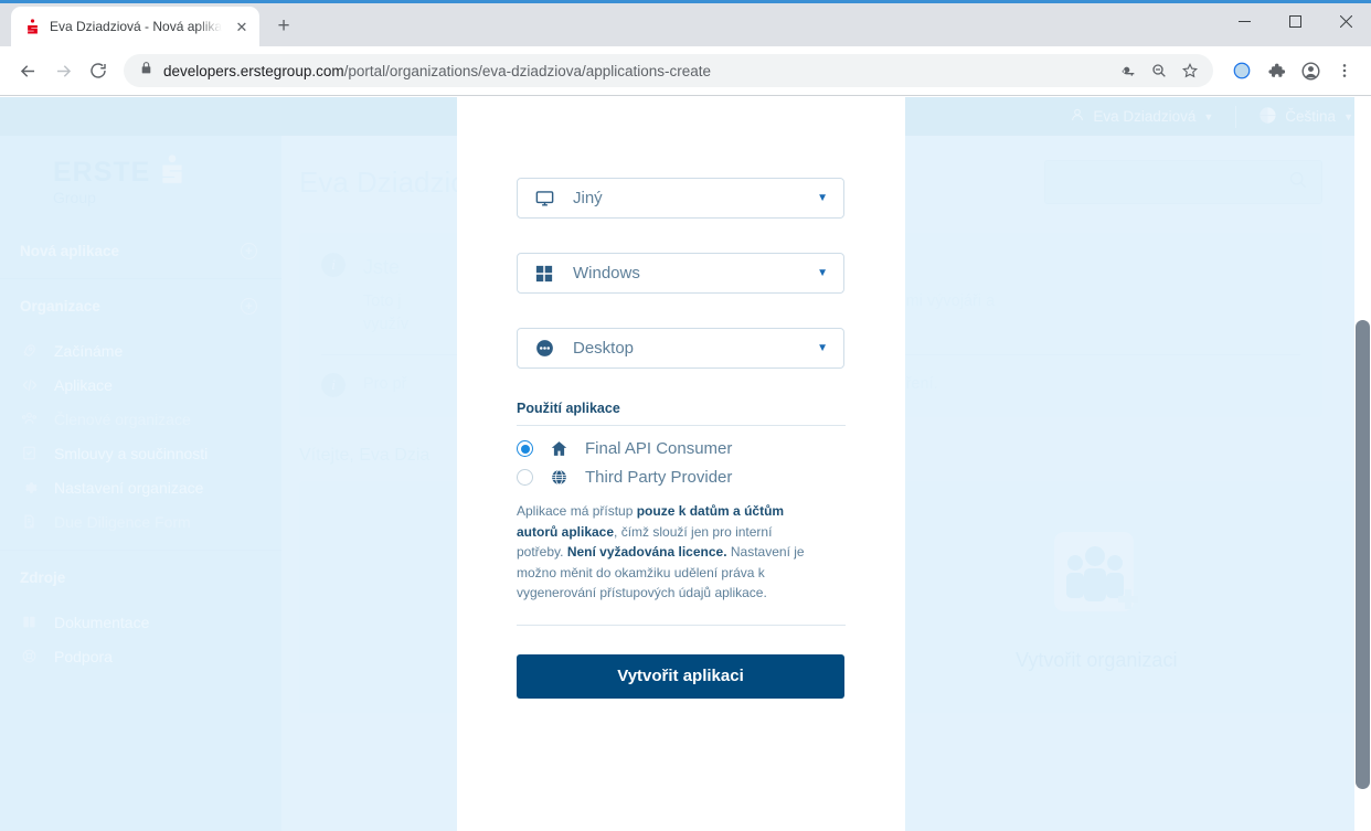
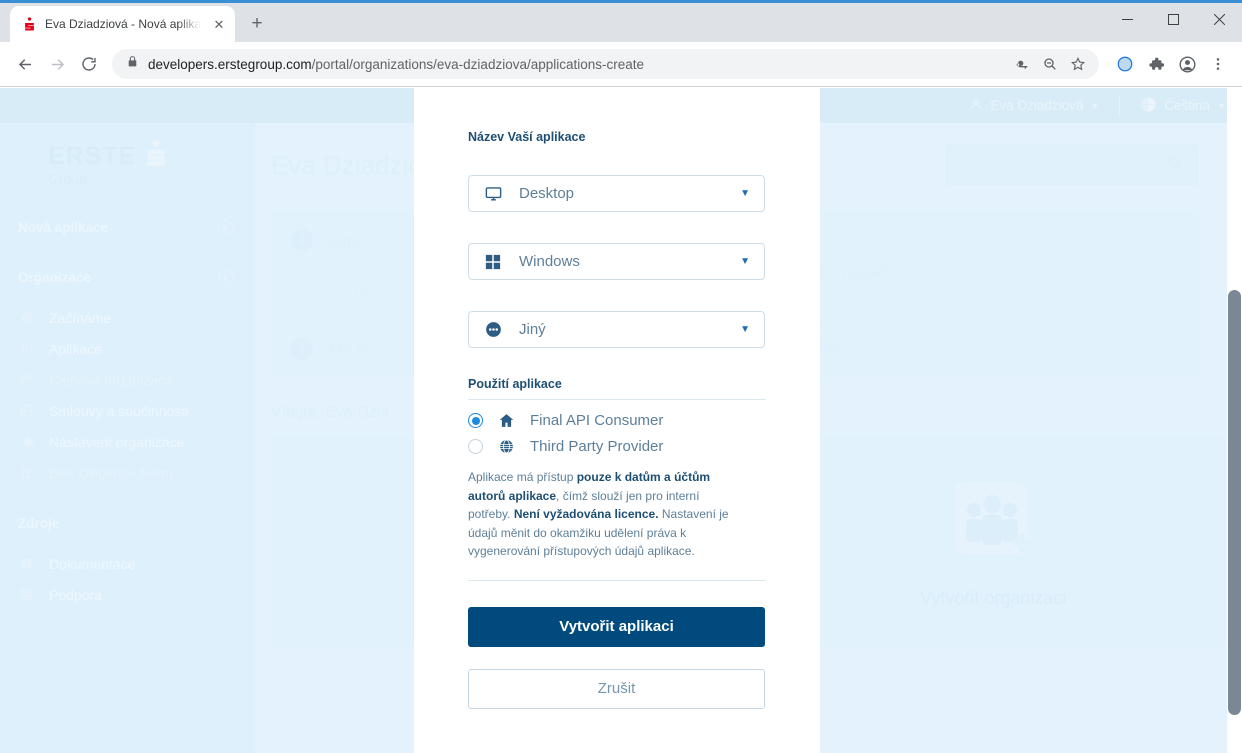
  Eva Dziadziová - Nová aplika
  ✕
  +
  developers.erstegroup.com/portal/organizations/eva-dziadziova/applications-create
+ Název Vaší aplikace
- Jiný
+ Desktop
  ▼
  Windows
  ▼
- Desktop
+ Jiný
  ▼
  Použití aplikace
  Final API Consumer
  Third Party Provider
- Aplikace má přístup pouze k datům a účtům autorů aplikace, čímž slouží jen pro interní potřeby. Není vyžadována licence. Nastavení je možno měnit do okamžiku udělení práva k vygenerování přístupových údajů aplikace.
+ Aplikace má přístup pouze k datům a účtům autorů aplikace, čímž slouží jen pro interní potřeby. Není vyžadována licence. Nastavení je údajů měnit do okamžiku udělení práva k vygenerování přístupových údajů aplikace.
  Vytvořit aplikaci
+ Zrušit
